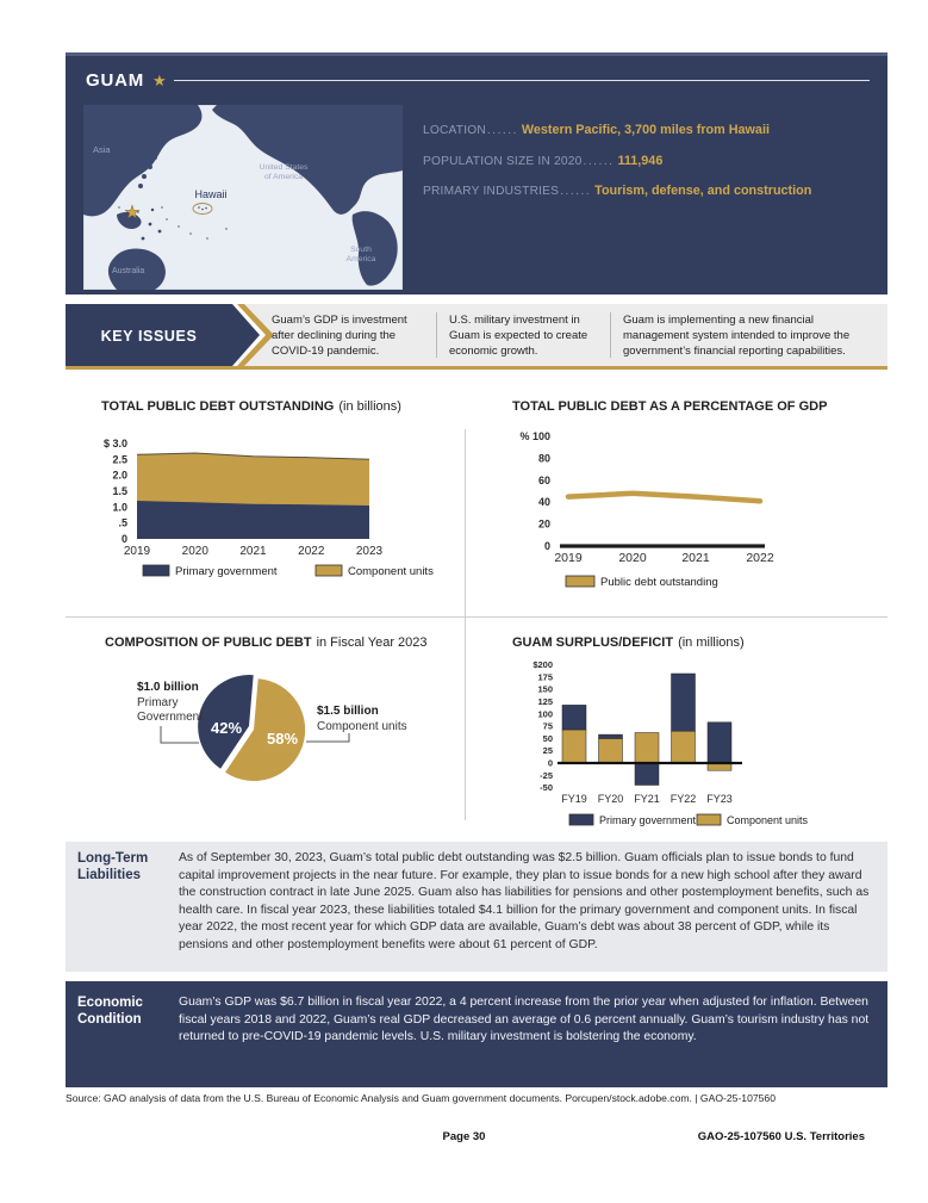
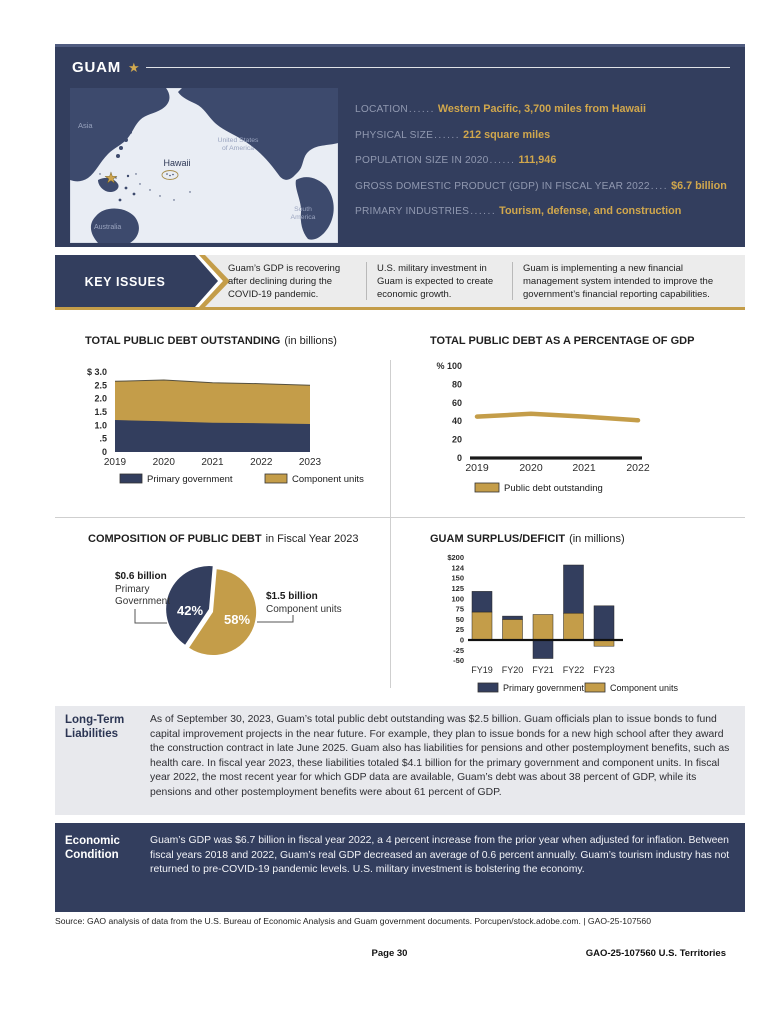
  GUAM
  ★
  ★
  Asia
  Hawaii
  LOCATION...... Western Pacific, 3,700 miles from Hawaii
+ PHYSICAL SIZE...... 212 square miles
  POPULATION SIZE IN 2020...... 111,946
+ GROSS DOMESTIC PRODUCT (GDP) IN FISCAL YEAR 2022.... $6.7 billion
  PRIMARY INDUSTRIES...... Tourism, defense, and construction
  KEY ISSUES
- Guam’s GDP is investment after declining during the COVID-19 pandemic.
+ Guam’s GDP is recovering after declining during the COVID-19 pandemic.
  U.S. military investment in Guam is expected to create economic growth.
  Guam is implementing a new financial management system intended to improve the government’s financial reporting capabilities.
  TOTAL PUBLIC DEBT OUTSTANDING (in billions)
  $ 3.0
  2.5
  2.0
  1.5
  1.0
  .5
  0
  2019
  2020
  2021
  2022
  2023
  Primary government
  Component units
  TOTAL PUBLIC DEBT AS A PERCENTAGE OF GDP
  % 100
  80
  60
  40
  20
  0
  2019
  2020
  2021
  2022
  Public debt outstanding
  COMPOSITION OF PUBLIC DEBT in Fiscal Year 2023
  42%
  58%
- $1.0 billion
+ $0.6 billion
  Primary
  Government
  $1.5 billion
  Component units
  GUAM SURPLUS/DEFICIT (in millions)
  $200
- 175
+ 124
  150
  125
  100
  75
  50
  25
  0
  -25
  -50
  FY19
  FY20
  FY21
  FY22
  FY23
  Primary government
  Component units
  Long-Term
  Liabilities
  As of September 30, 2023, Guam’s total public debt outstanding was $2.5 billion. Guam officials plan to issue bonds to fund capital improvement projects in the near future. For example, they plan to issue bonds for a new high school after they award the construction contract in late June 2025. Guam also has liabilities for pensions and other postemployment benefits, such as health care. In fiscal year 2023, these liabilities totaled $4.1 billion for the primary government and component units. In fiscal year 2022, the most recent year for which GDP data are available, Guam’s debt was about 38 percent of GDP, while its pensions and other postemployment benefits were about 61 percent of GDP.
  Economic
  Condition
  Guam’s GDP was $6.7 billion in fiscal year 2022, a 4 percent increase from the prior year when adjusted for inflation. Between fiscal years 2018 and 2022, Guam’s real GDP decreased an average of 0.6 percent annually. Guam’s tourism industry has not returned to pre-COVID-19 pandemic levels. U.S. military investment is bolstering the economy.
  Source: GAO analysis of data from the U.S. Bureau of Economic Analysis and Guam government documents. Porcupen/stock.adobe.com. | GAO-25-107560
  Page 30
  GAO-25-107560 U.S. Territories
